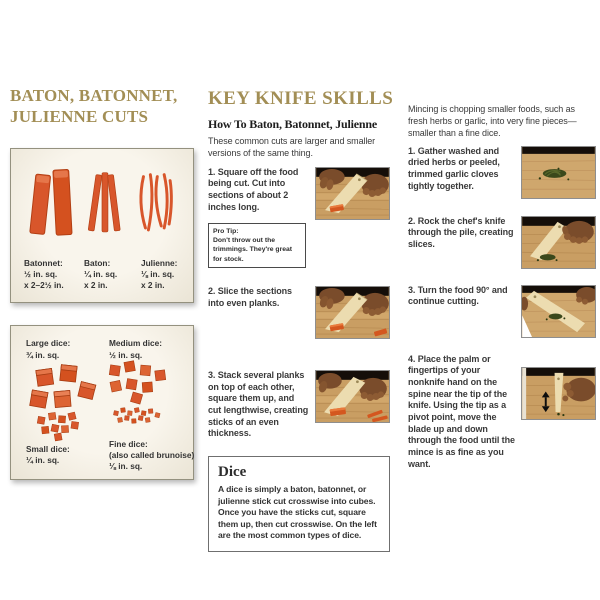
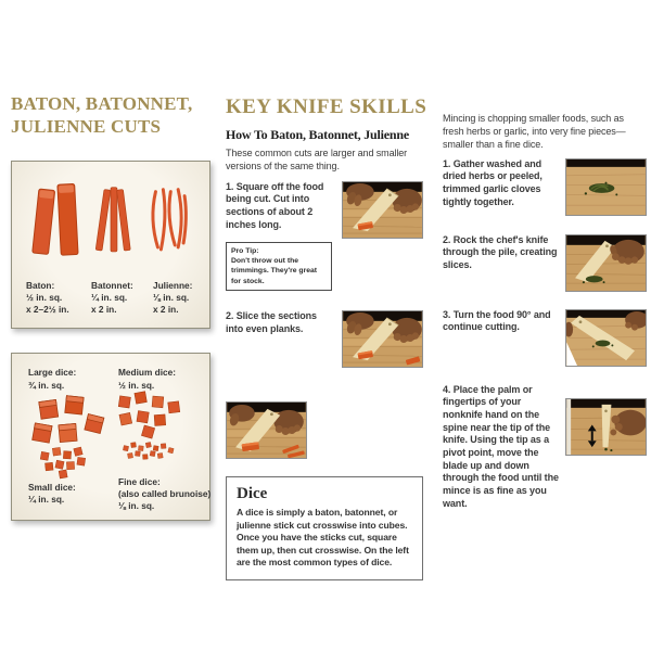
  BATON, BATONNET, JULIENNE CUTS
- Batonnet:
+ Baton:
  ½ in. sq.
  x 2–2½ in.
- Baton:
+ Batonnet:
  ¼ in. sq.
  x 2 in.
  Julienne:
  ⅛ in. sq.
  x 2 in.
  Large dice:
  ¾ in. sq.
  Medium dice:
  ½ in. sq.
  Small dice:
  ¼ in. sq.
  Fine dice:
  (also called brunoise)
  ⅛ in. sq.
  KEY KNIFE SKILLS
  How To Baton, Batonnet, Julienne
  These common cuts are larger and smaller versions of the same thing.
  1. Square off the food being cut. Cut into sections of about 2 inches long.
  2. Slice the sections into even planks.
- 3. Stack several planks on top of each other, square them up, and cut lengthwise, creating sticks of an even thickness.
  Dice
  A dice is simply a baton, batonnet, or julienne stick cut crosswise into cubes. Once you have the sticks cut, square them up, then cut crosswise. On the left are the most common types of dice.
  Mincing is chopping smaller foods, such as fresh herbs or garlic, into very fine pieces—smaller than a fine dice.
  1. Gather washed and dried herbs or peeled, trimmed garlic cloves tightly together.
  2. Rock the chef's knife through the pile, creating slices.
  3. Turn the food 90° and continue cutting.
  4. Place the palm or fingertips of your nonknife hand on the spine near the tip of the knife. Using the tip as a pivot point, move the blade up and down through the food until the mince is as fine as you want.
